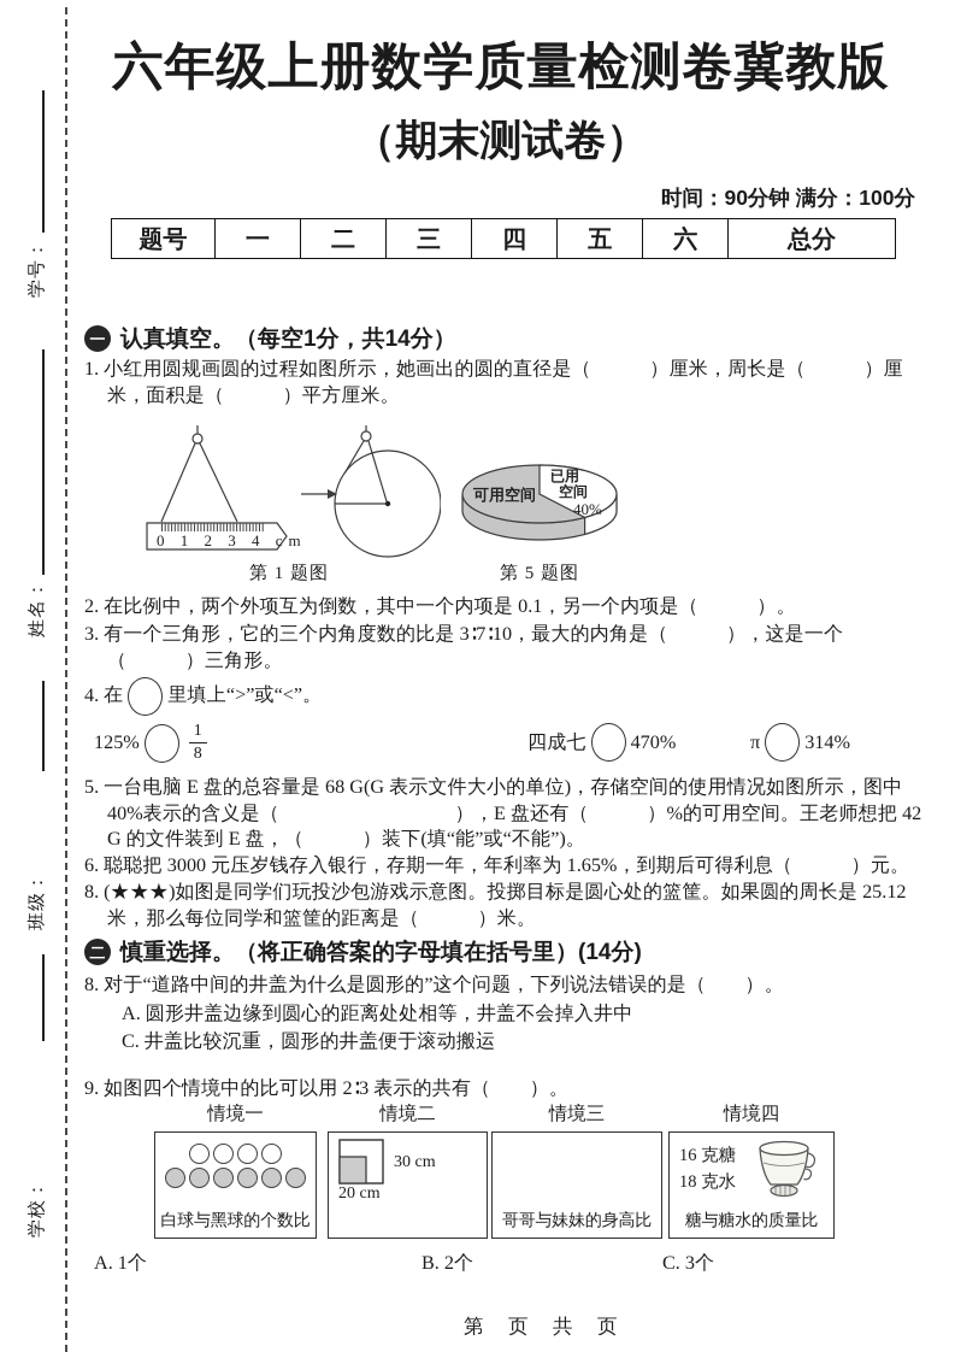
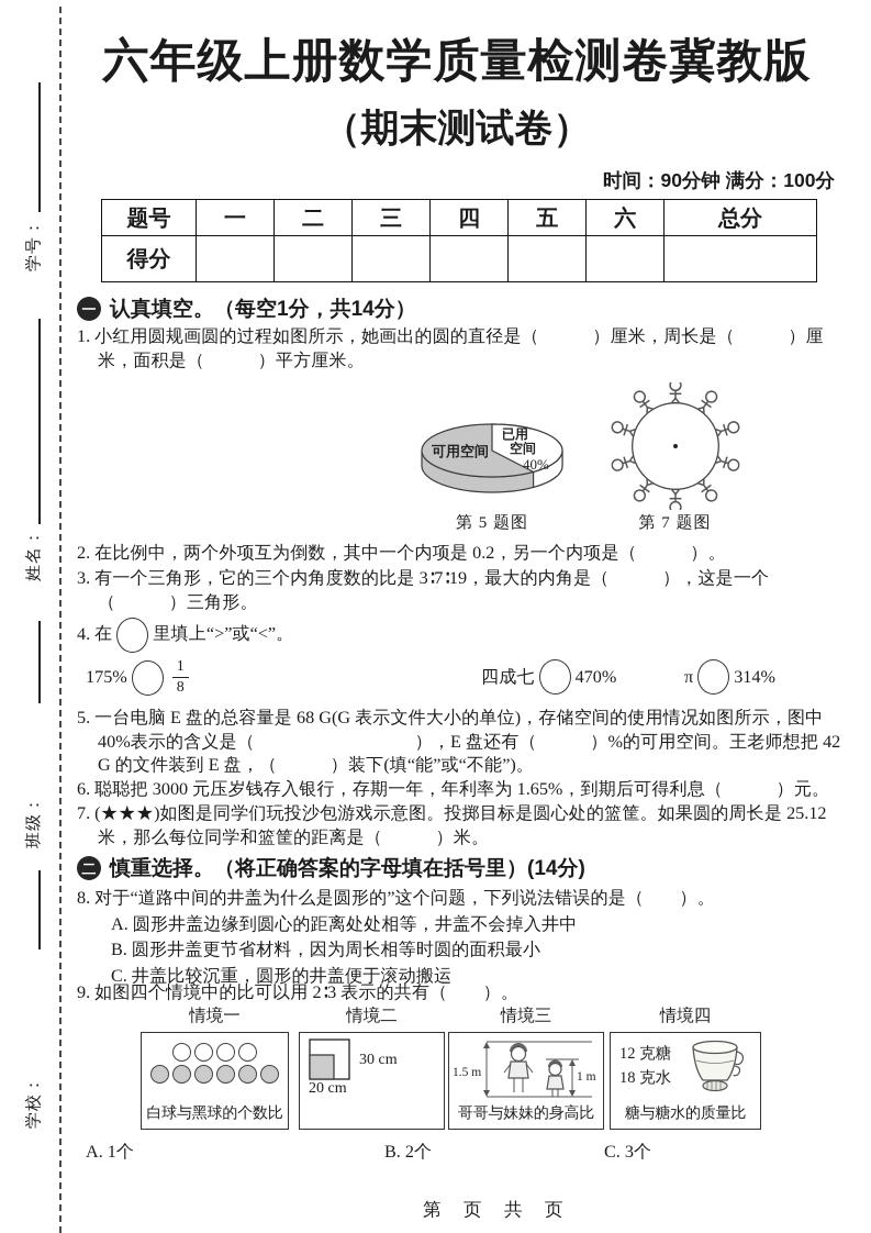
  六年级上册数学质量检测卷冀教版
  （期末测试卷）
  时间：90分钟 满分：100分
  题号	一	二	三	四	五	六	总分
+ 得分
  一
  认真填空。（每空1分，共14分）
  1. 小红用圆规画圆的过程如图所示，她画出的圆的直径是（ ）厘米，周长是（ ）厘米，面积是（ ）平方厘米。
- 0 1 2 3 4 cm
- 第 1 题图
  可用空间
  已用
  空间
  40%
  第 5 题图
+ 第 7 题图
- 2. 在比例中，两个外项互为倒数，其中一个内项是 0.1，另一个内项是（ ）。
+ 2. 在比例中，两个外项互为倒数，其中一个内项是 0.2，另一个内项是（ ）。
- 3. 有一个三角形，它的三个内角度数的比是 3∶7∶10，最大的内角是（ ），这是一个（ ）三角形。
+ 3. 有一个三角形，它的三个内角度数的比是 3∶7∶19，最大的内角是（ ），这是一个（ ）三角形。
  4. 在 里填上“>”或“<”。
- 125%
+ 175%
  1
  8
  四成七
  470%
  π
  314%
  5. 一台电脑 E 盘的总容量是 68 G(G 表示文件大小的单位)，存储空间的使用情况如图所示，图中40%表示的含义是（ ），E 盘还有（ ）%的可用空间。王老师想把 42 G 的文件装到 E 盘，（ ）装下(填“能”或“不能”)。
  6. 聪聪把 3000 元压岁钱存入银行，存期一年，年利率为 1.65%，到期后可得利息（ ）元。
- 8. (★★★)如图是同学们玩投沙包游戏示意图。投掷目标是圆心处的篮筐。如果圆的周长是 25.12 米，那么每位同学和篮筐的距离是（ ）米。
+ 7. (★★★)如图是同学们玩投沙包游戏示意图。投掷目标是圆心处的篮筐。如果圆的周长是 25.12 米，那么每位同学和篮筐的距离是（ ）米。
  二
  慎重选择。（将正确答案的字母填在括号里）(14分)
  8. 对于“道路中间的井盖为什么是圆形的”这个问题，下列说法错误的是（ ）。
  A. 圆形井盖边缘到圆心的距离处处相等，井盖不会掉入井中
+ B. 圆形井盖更节省材料，因为周长相等时圆的面积最小
  C. 井盖比较沉重，圆形的井盖便于滚动搬运
  9. 如图四个情境中的比可以用 2∶3 表示的共有（ ）。
  情境一
  白球与黑球的个数比
  情境二
  30 cm
  20 cm
  情境三
+ 1.5 m
+ 1 m
  哥哥与妹妹的身高比
  情境四
- 16 克糖
+ 12 克糖
  18 克水
  糖与糖水的质量比
  A. 1个
  B. 2个
  C. 3个
  第 页 共 页
